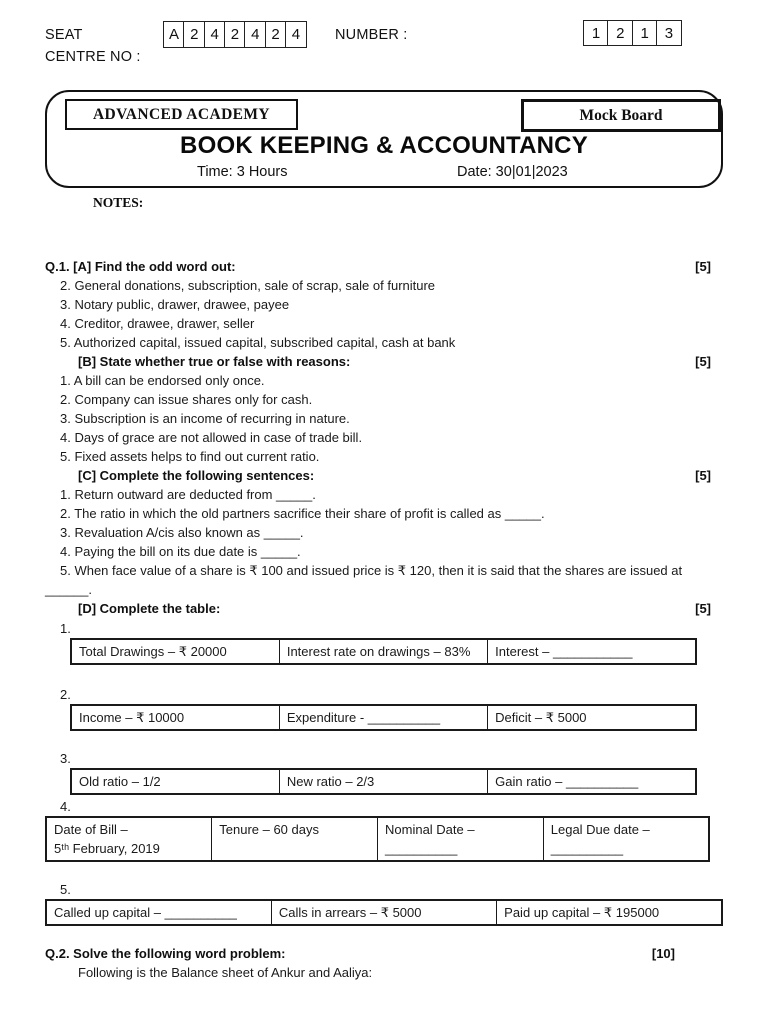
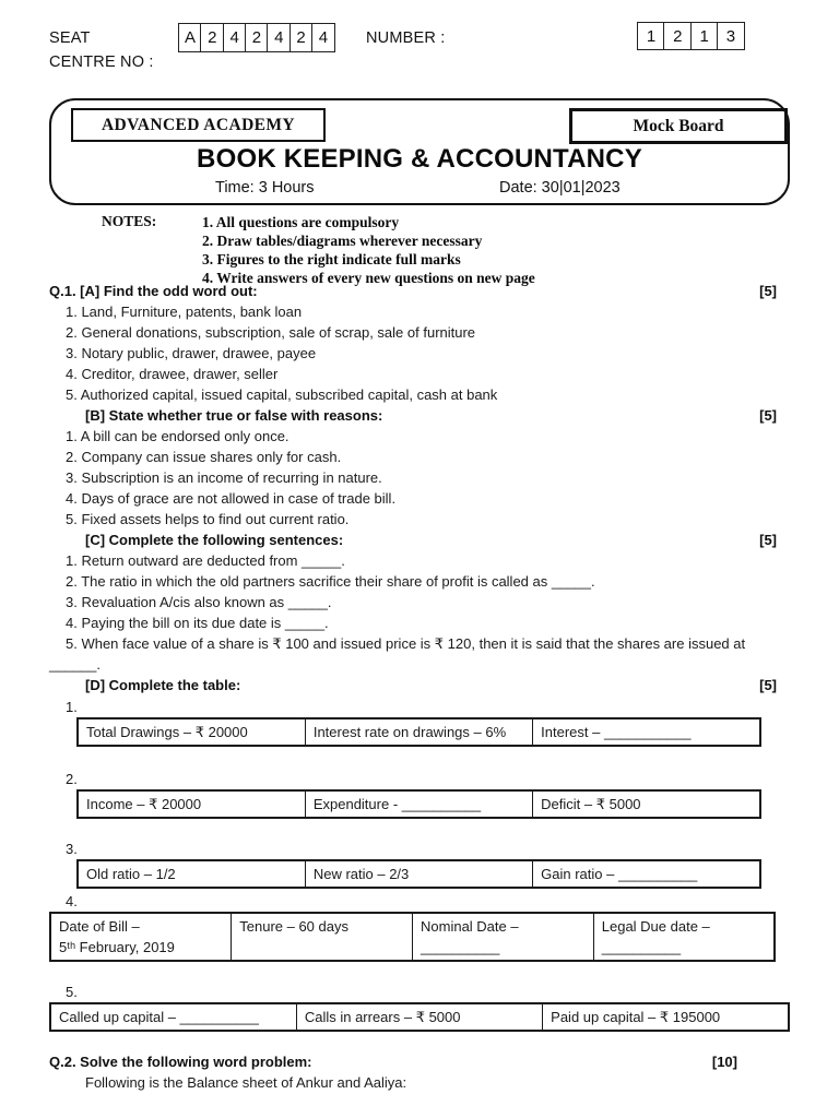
  SEAT
  CENTRE NO :
  NUMBER :
  A
  2
  4
  2
  4
  2
  4
  1
  2
  1
  3
  ADVANCED ACADEMY
  Mock Board
  BOOK KEEPING & ACCOUNTANCY
  Time: 3 Hours
  Date: 30|01|2023
  NOTES:
+ 1. All questions are compulsory
+ 2. Draw tables/diagrams wherever necessary
+ 3. Figures to the right indicate full marks
+ 4. Write answers of every new questions on new page
  Q.1. [A] Find the odd word out:
  [5]
+ 1. Land, Furniture, patents, bank loan
  2. General donations, subscription, sale of scrap, sale of furniture
  3. Notary public, drawer, drawee, payee
  4. Creditor, drawee, drawer, seller
  5. Authorized capital, issued capital, subscribed capital, cash at bank
  [B] State whether true or false with reasons:
  [5]
  1. A bill can be endorsed only once.
  2. Company can issue shares only for cash.
  3. Subscription is an income of recurring in nature.
  4. Days of grace are not allowed in case of trade bill.
  5. Fixed assets helps to find out current ratio.
  [C] Complete the following sentences:
  [5]
  1. Return outward are deducted from _____.
  2. The ratio in which the old partners sacrifice their share of profit is called as _____.
  3. Revaluation A/cis also known as _____.
  4. Paying the bill on its due date is _____.
  5. When face value of a share is ₹ 100 and issued price is ₹ 120, then it is said that the shares are issued at ______.
  [D] Complete the table:
  [5]
  1.
- Total Drawings – ₹ 20000	Interest rate on drawings – 83%	Interest – ___________
+ Total Drawings – ₹ 20000	Interest rate on drawings – 6%	Interest – ___________
  2.
- Income – ₹ 10000	Expenditure - __________	Deficit – ₹ 5000
+ Income – ₹ 20000	Expenditure - __________	Deficit – ₹ 5000
  3.
  Old ratio – 1/2	New ratio – 2/3	Gain ratio – __________
  4.
  Date of Bill – 5ᵗʰ February, 2019	Tenure – 60 days	Nominal Date – __________	Legal Due date – __________
  5.
  Called up capital – __________	Calls in arrears – ₹ 5000	Paid up capital – ₹ 195000
  Q.2. Solve the following word problem:
  [10]
  Following is the Balance sheet of Ankur and Aaliya:
